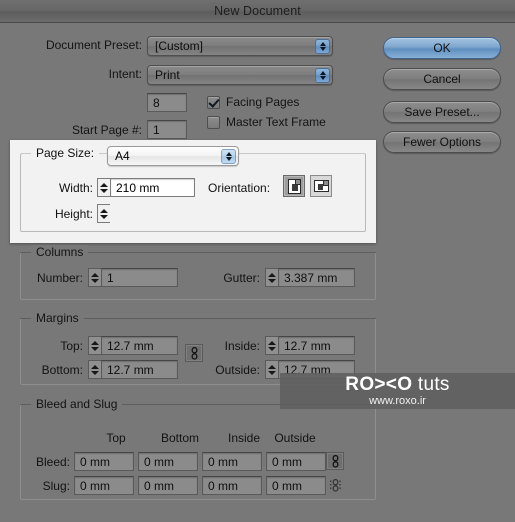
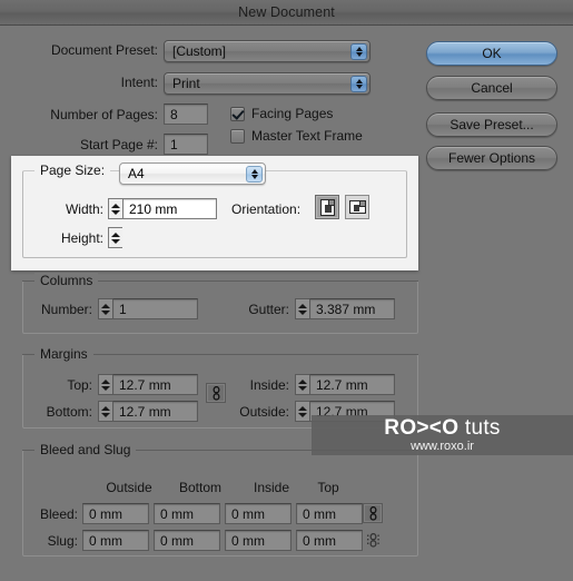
  New Document
  Document Preset:
  [Custom]
  Intent:
  Print
+ Number of Pages:
  8
  Start Page #:
  1
  Facing Pages
  Master Text Frame
  OK
  Cancel
  Save Preset...
  Fewer Options
  Page Size:
  A4
  Width:
  210 mm
  Height:
  Orientation:
  Columns
  Number:
  1
  Gutter:
  3.387 mm
  Margins
  Top:
  12.7 mm
  Bottom:
  12.7 mm
  Inside:
  12.7 mm
  Outside:
  12.7 mm
  Bleed and Slug
- Top
+ Outside
  Bottom
  Inside
- Outside
+ Top
  Bleed:
  0 mm
  0 mm
  0 mm
  0 mm
  Slug:
  0 mm
  0 mm
  0 mm
  0 mm
  RO><O tuts
  www.roxo.ir
